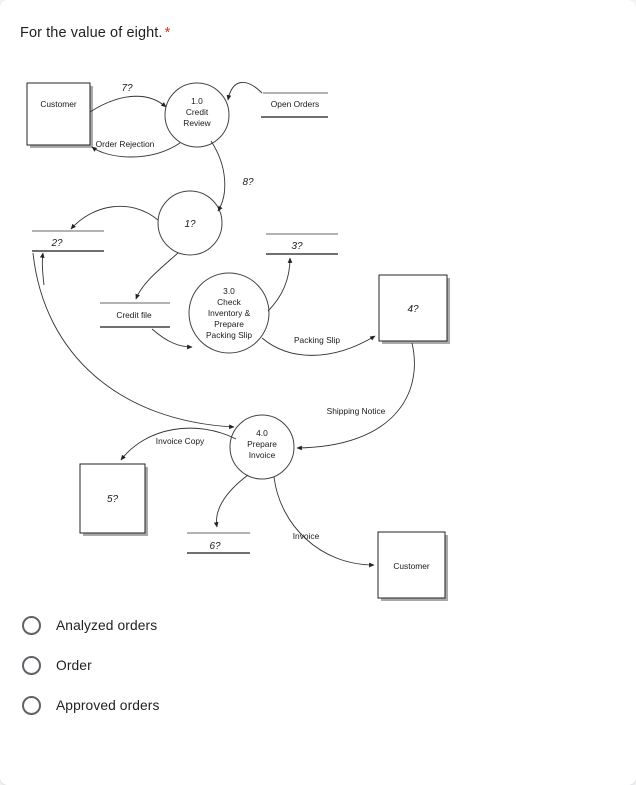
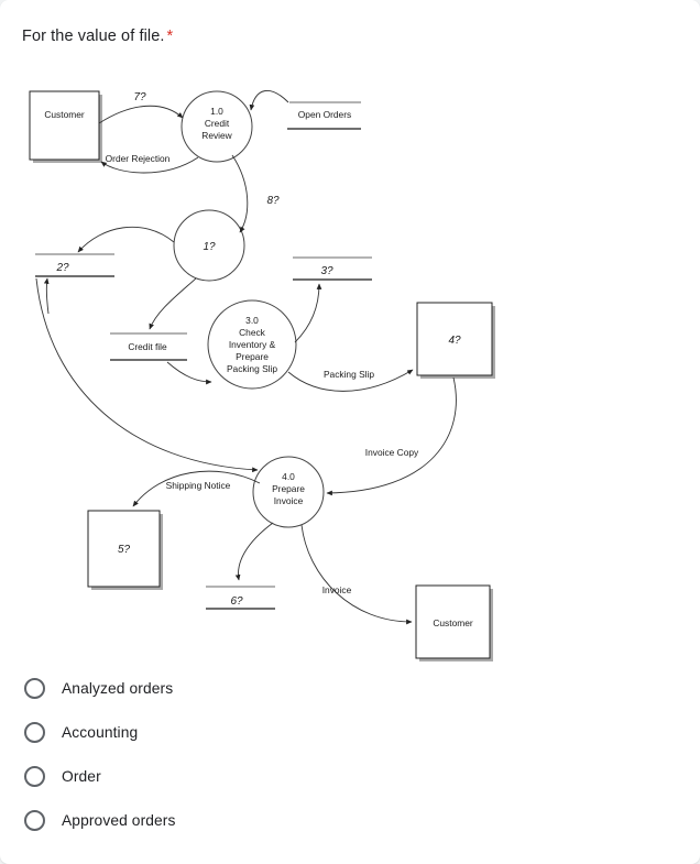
- For the value of eight. *
+ For the value of file. *
  Customer
  1.0
  Credit
  Review
  Open Orders
  7?
  Order Rejection
  1?
  8?
  2?
  3?
  Credit file
  3.0
  Check
  Inventory &
  Prepare
  Packing Slip
  4?
  Packing Slip
  4.0
  Prepare
  Invoice
- Shipping Notice
+ Invoice Copy
  5?
- Invoice Copy
+ Shipping Notice
  6?
  Customer
  Invoice
  Analyzed orders
+ Accounting
  Order
  Approved orders
